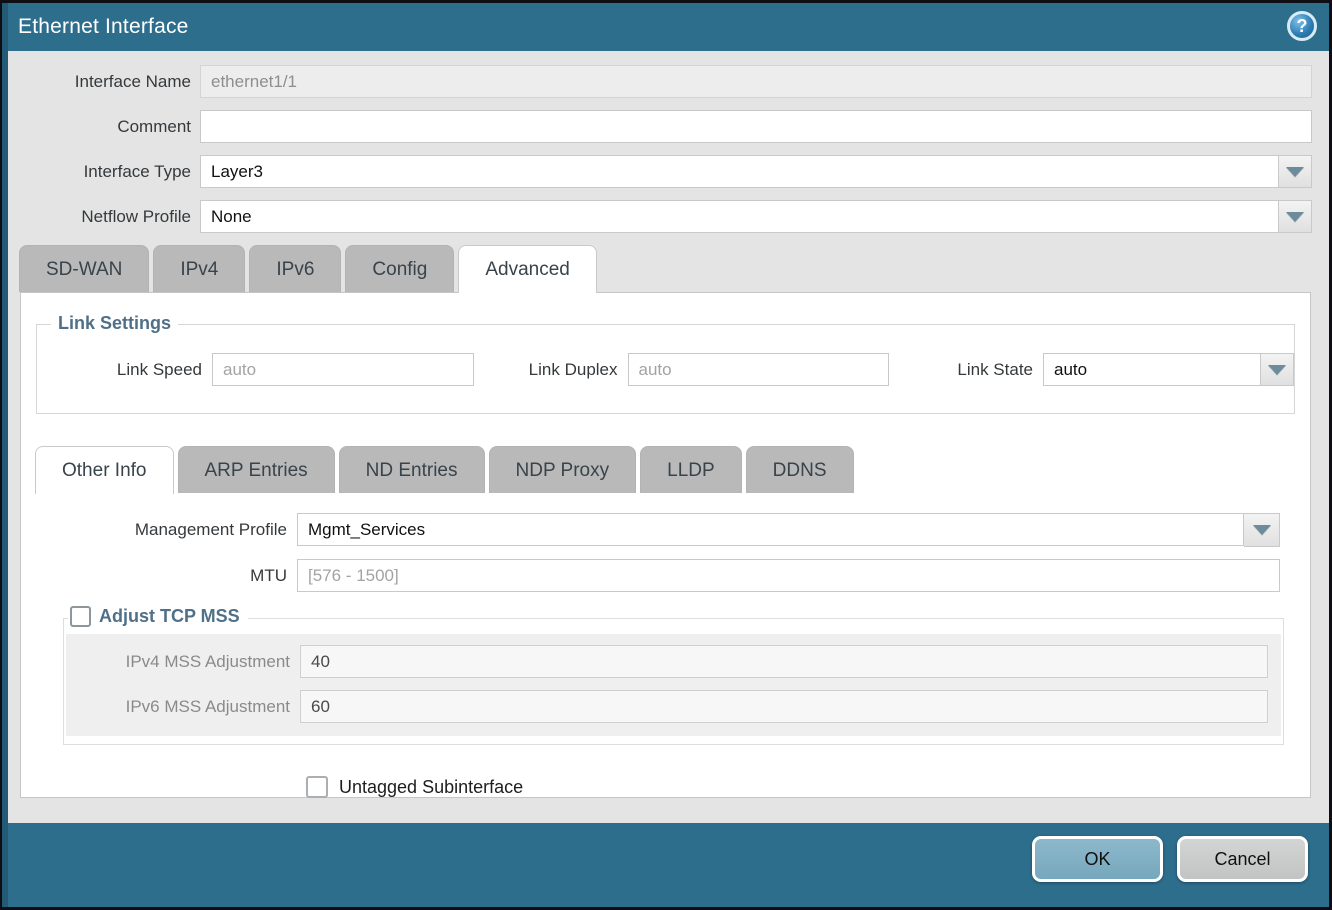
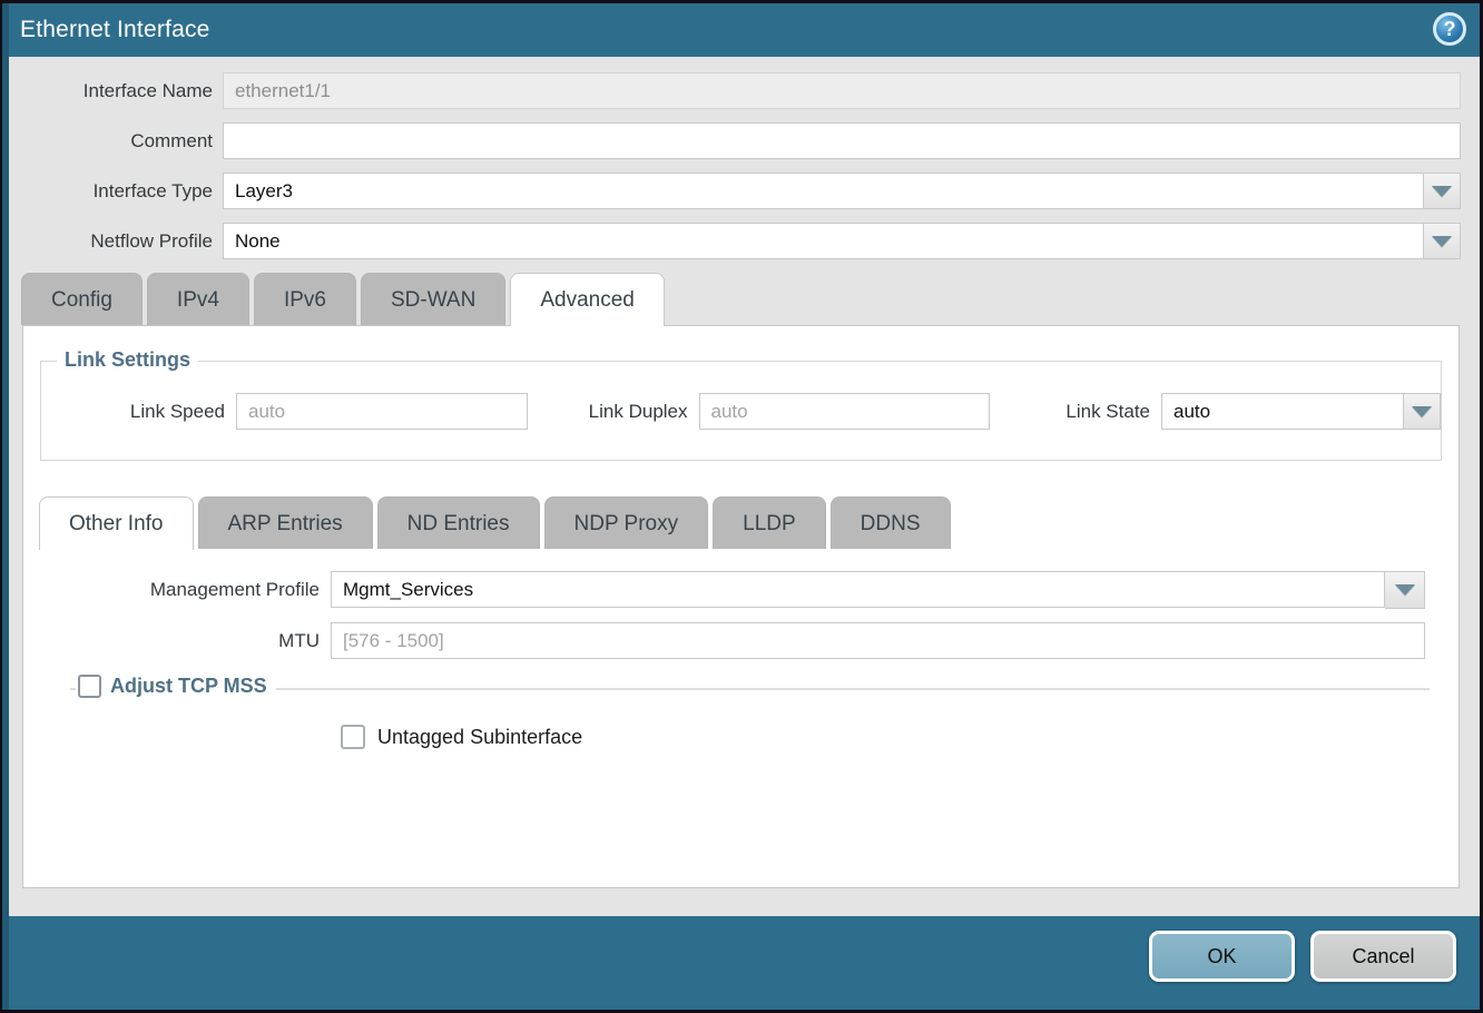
  Ethernet Interface
  ?
  Interface Name
  ethernet1/1
  Comment
  Interface Type
  Layer3
  Netflow Profile
  None
- SD-WAN
+ Config
  IPv4
  IPv6
- Config
+ SD-WAN
  Advanced
  Link Settings
  Link Speed
  auto
  Link Duplex
  auto
  Link State
  auto
  Other Info
  ARP Entries
  ND Entries
  NDP Proxy
  LLDP
  DDNS
  Management Profile
  Mgmt_Services
  MTU
  [576 - 1500]
  Adjust TCP MSS
- IPv4 MSS Adjustment
- 40
- IPv6 MSS Adjustment
- 60
  Untagged Subinterface
  OK
  Cancel
